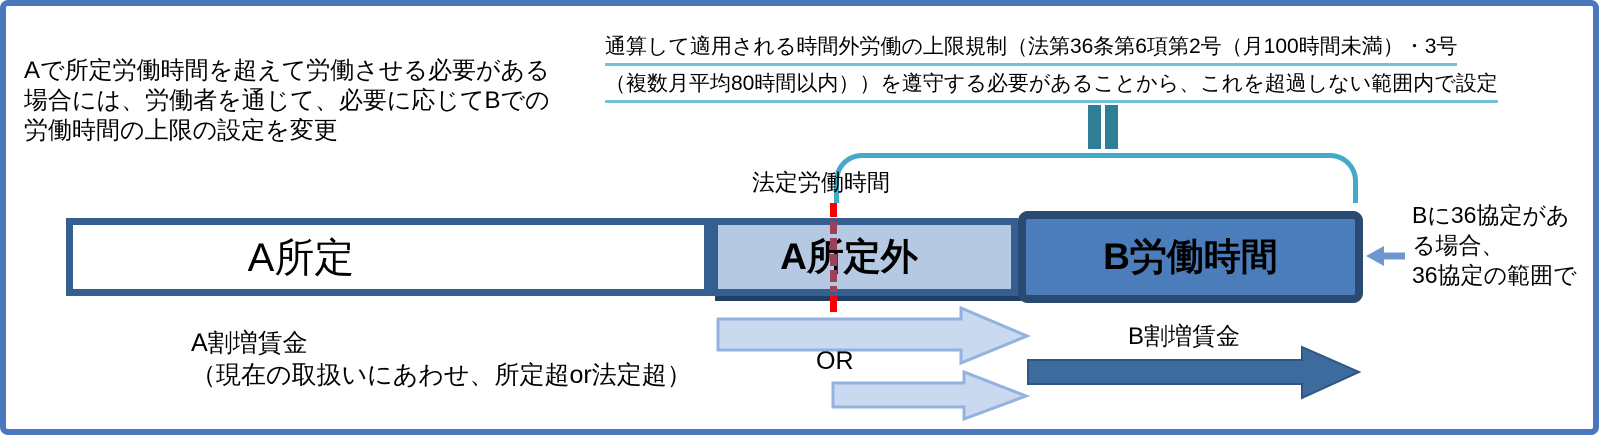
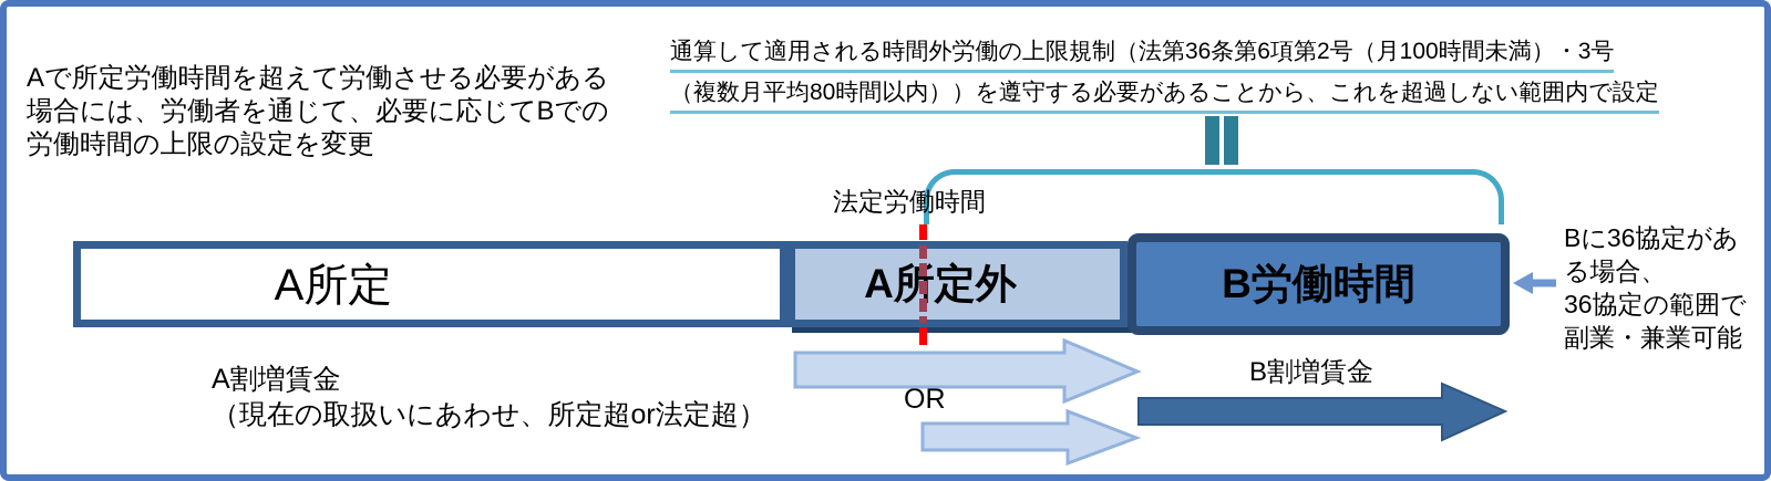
  Aで所定労働時間を超えて労働させる必要がある
  場合には、労働者を通じて、必要に応じてBでの
  労働時間の上限の設定を変更
  通算して適用される時間外労働の上限規制（法第36条第6項第2号（月100時間未満）・3号
  （複数月平均80時間以内））を遵守する必要があることから、これを超過しない範囲内で設定
  法定労働時間
  A所定
  A所定外
  B労働時間
  Bに36協定があ
  る場合、
  36協定の範囲で
+ 副業・兼業可能
  A割増賃金
  （現在の取扱いにあわせ、所定超or法定超）
  OR
  B割増賃金
